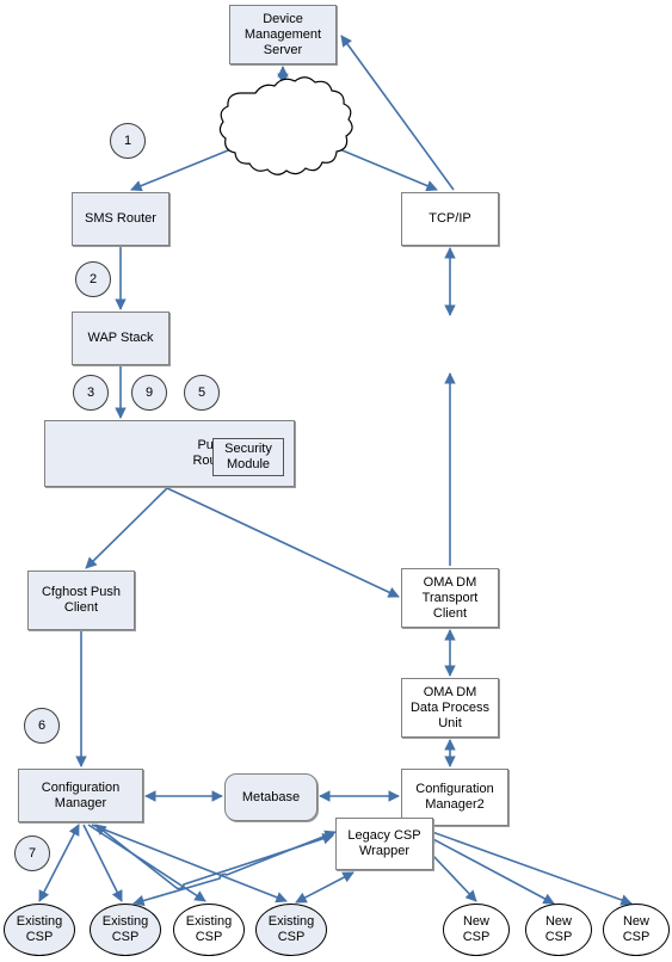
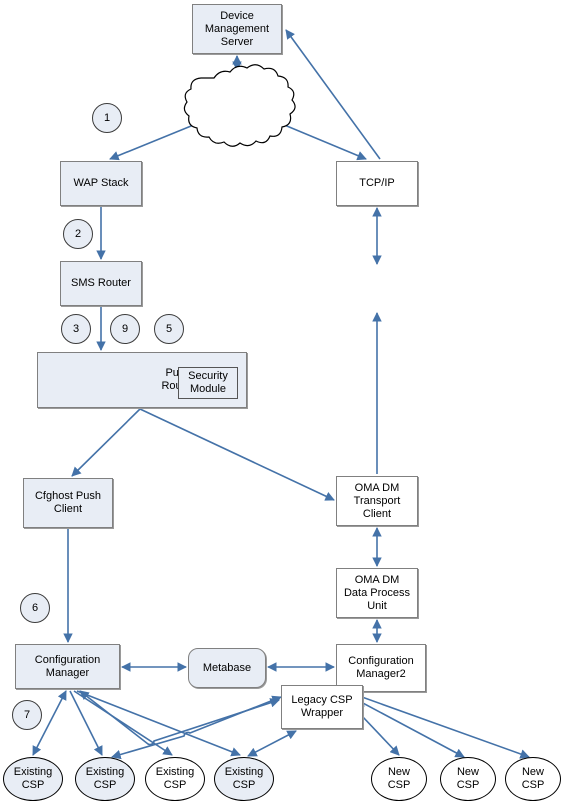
  Device
  Management
  Server
- SMS Router
+ WAP Stack
  TCP/IP
- WAP Stack
+ SMS Router
  Security
  Module
  Cfghost Push
  Client
  OMA DM
  Transport
  Client
  OMA DM
  Data Process
  Unit
  Configuration
  Manager
  Metabase
  Configuration
  Manager2
  Legacy CSP
  Wrapper
  Existing
  CSP
  Existing
  CSP
  Existing
  CSP
  Existing
  CSP
  New
  CSP
  New
  CSP
  New
  CSP
  1
  2
  3
  9
  5
  6
  7
